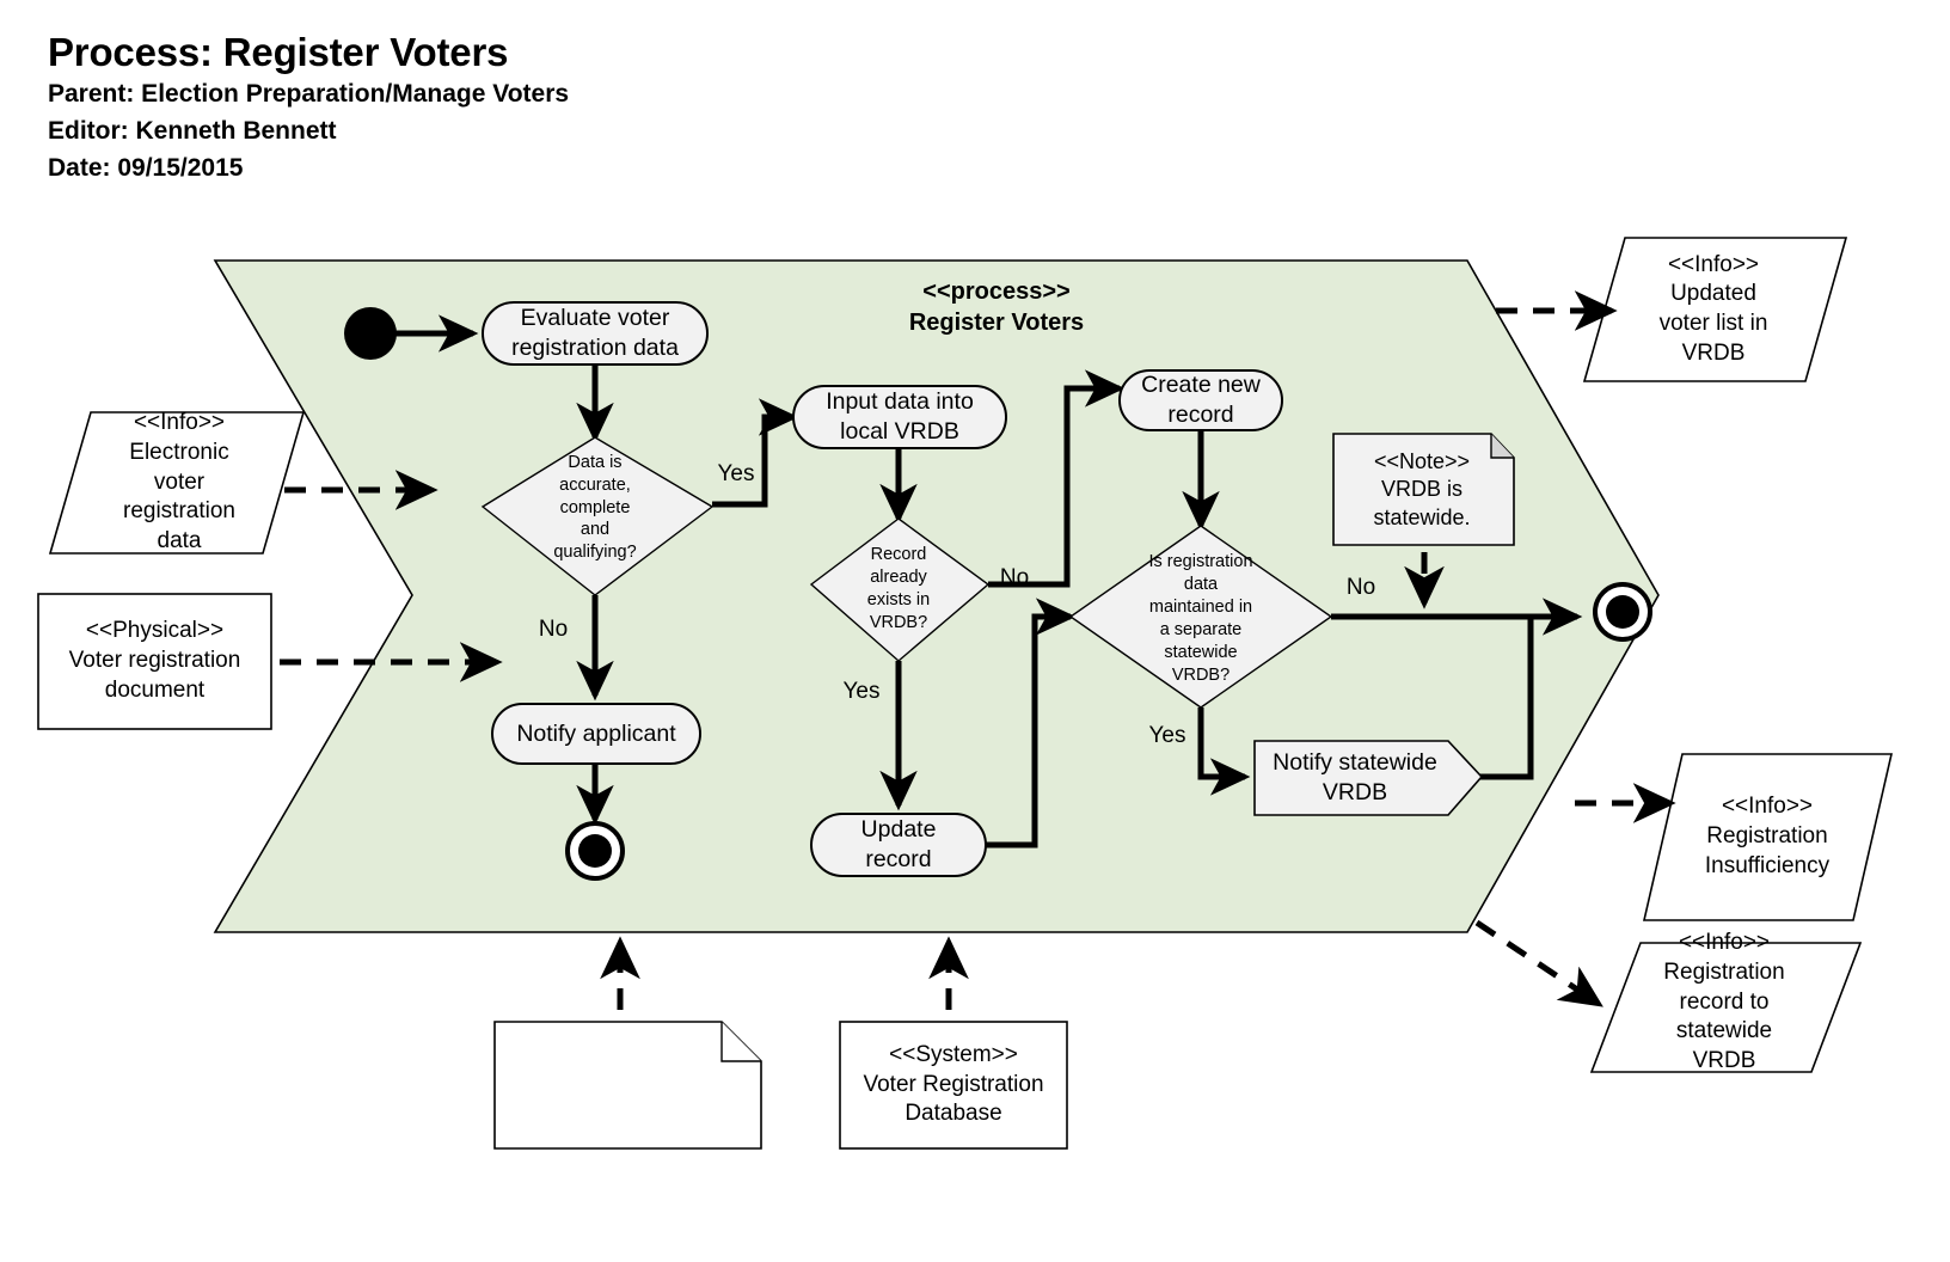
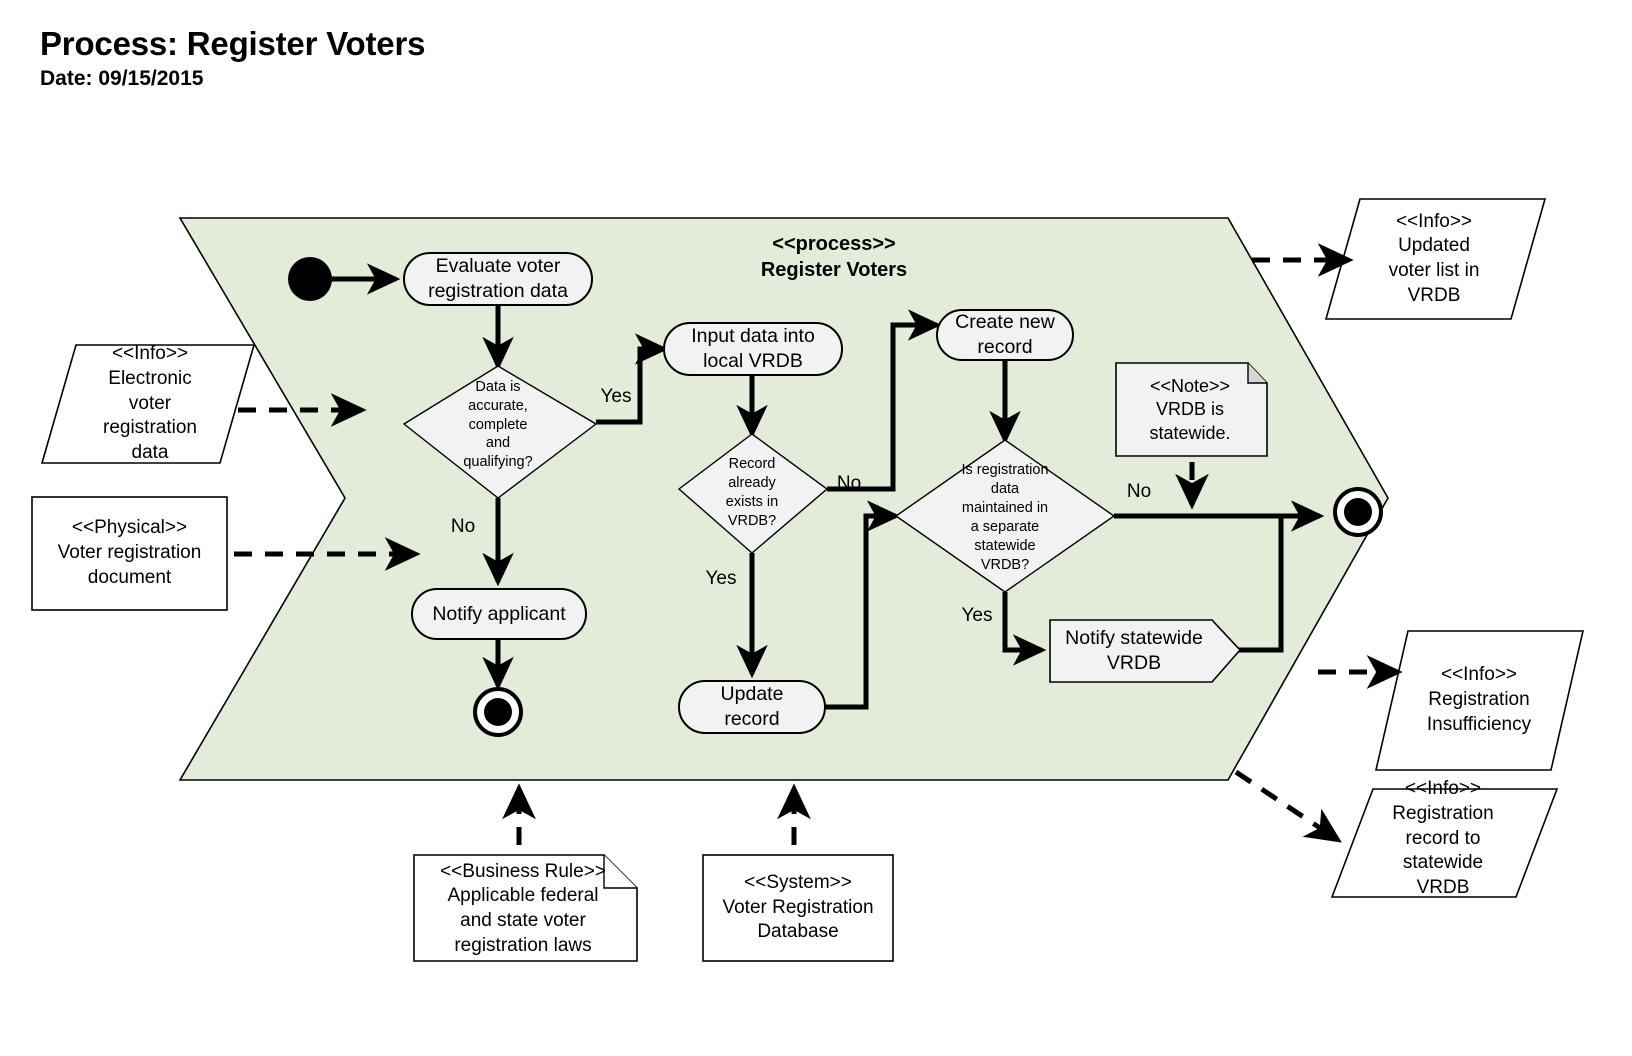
  Process: Register Voters
- Parent: Election Preparation/Manage Voters
- Editor: Kenneth Bennett
  Date: 09/15/2015
  <<process>>
  Register Voters
  Evaluate voter
  registration data
  Data is
  accurate,
  complete
  and
  qualifying?
  Notify applicant
  Input data into
  local VRDB
  Record
  already
  exists in
  VRDB?
  Update
  record
  Create new
  record
  Is registration
  data
  maintained in
  a separate
  statewide
  VRDB?
  Notify statewide
  VRDB
  Yes
  No
  No
  Yes
  No
  Yes
  <<Info>>
  Electronic
  voter
  registration
  data
  <<Physical>>
  Voter registration
  document
  <<Info>>
  Updated
  voter list in
  VRDB
  <<Info>>
  Registration
  Insufficiency
  <<Info>>
  Registration
  record to
  statewide
  VRDB
  <<Note>>
  VRDB is
  statewide.
+ <<Business Rule>>
+ Applicable federal
+ and state voter
+ registration laws
  <<System>>
  Voter Registration
  Database
